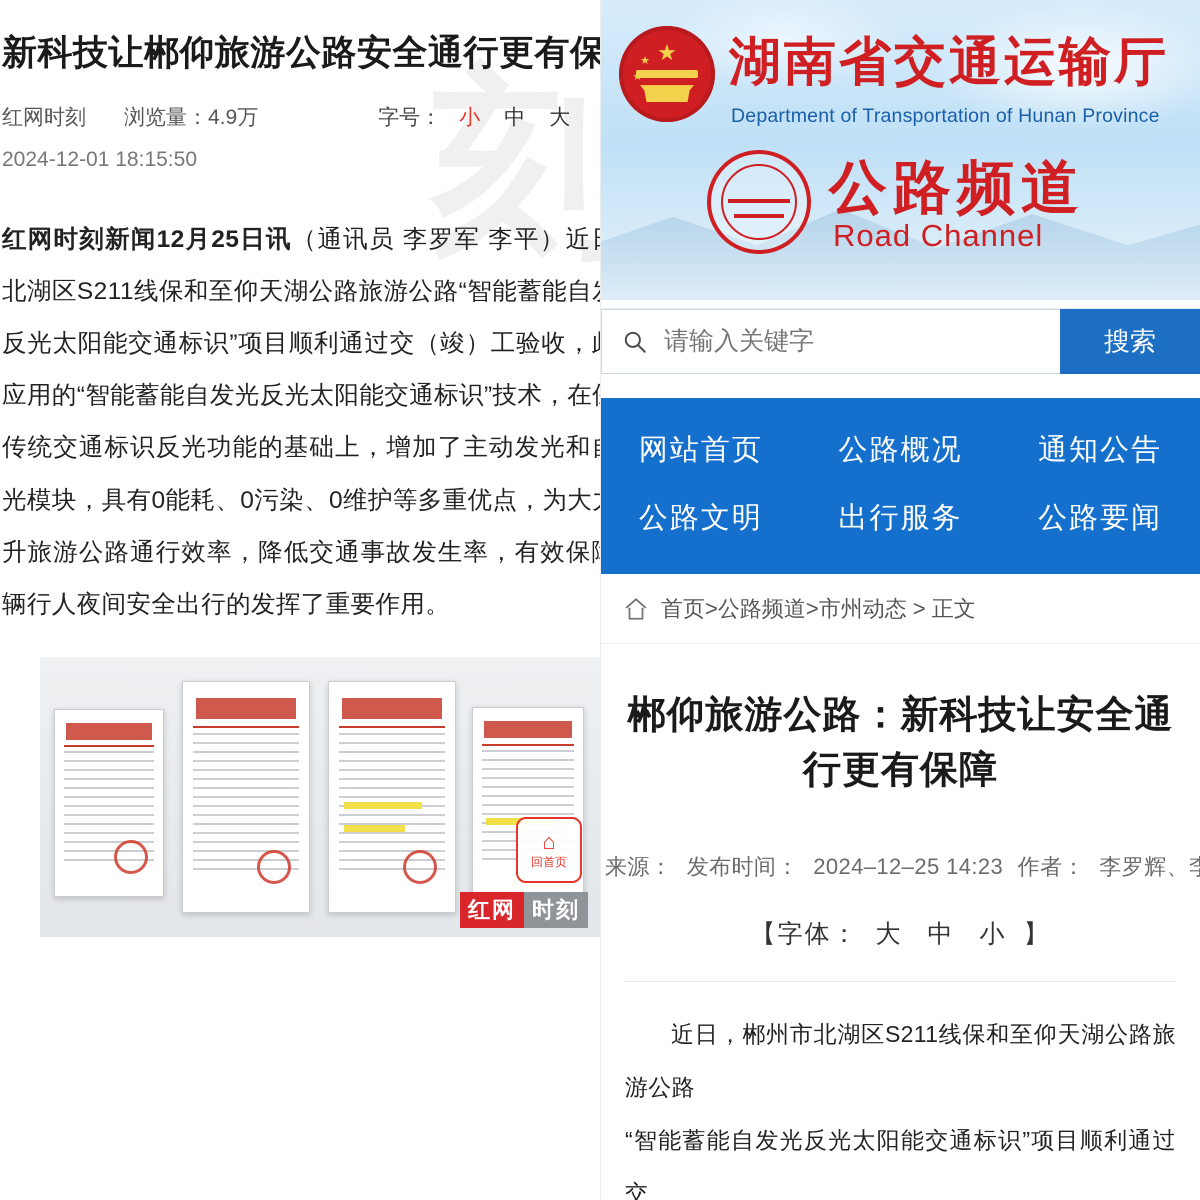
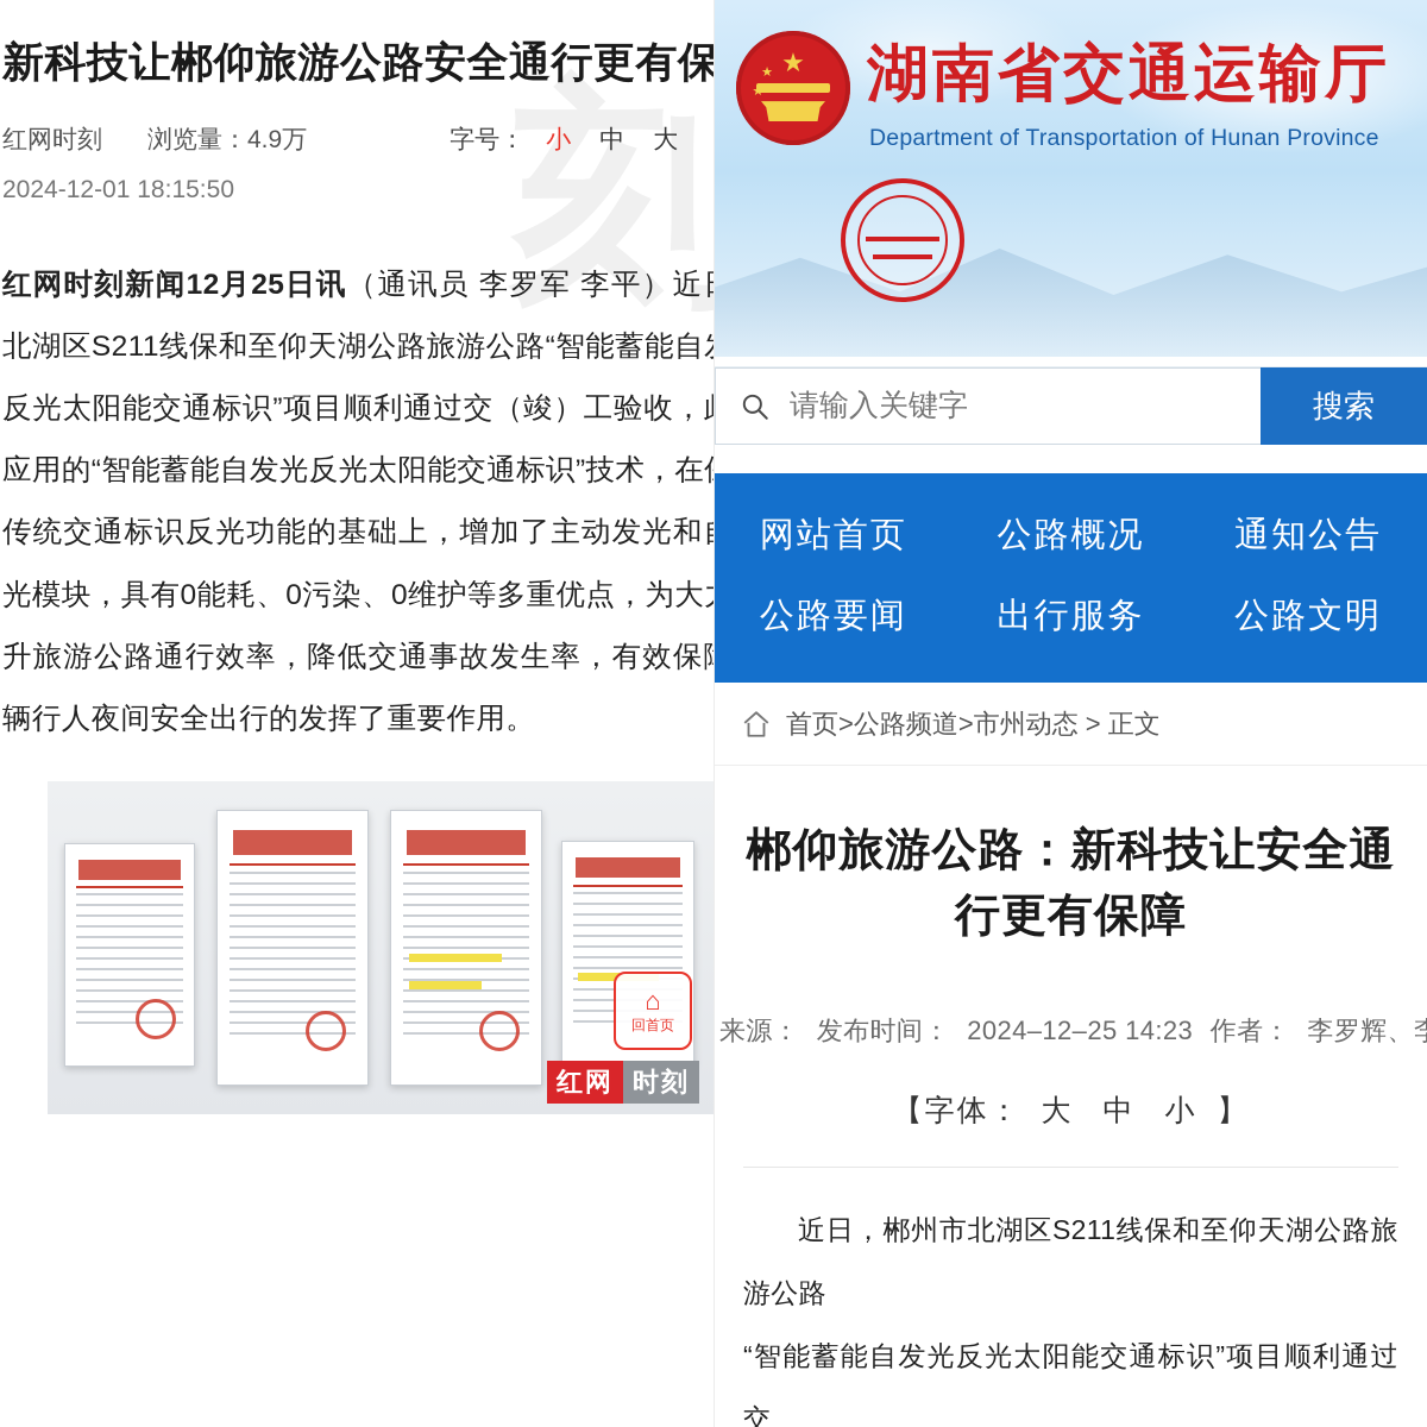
  刻
  新科技让郴仰旅游公路安全通行更有保
  红网时刻
  浏览量：4.9万
  字号：
  小
  中
  大
  2024-12-01 18:15:50
  红网时刻新闻12月25日讯（通讯员 李罗军 李平）近北湖区S211线保和至仰天湖公路旅游公路“智能蓄能自反光太阳能交通标识”项目顺利通过交（竣）工验收，应用的“智能蓄能自发光反光太阳能交通标识”技术，在传统交通标识反光功能的基础上，增加了主动发光和光模块，具有0能耗、0污染、0维护等多重优点，为大升旅游公路通行效率，降低交通事故发生率，有效保辆行人夜间安全出行的发挥了重要作用。
  ⌂
  回首页
  红网
  时刻
  ★
  ★
  湖南省交通运输厅
  Department of Transportation of Hunan Province
- 公路频道
- Road Channel
  请输入关键字
  搜索
  网站首页
  公路概况
  通知公告
- 公路文明
+ 公路要闻
  出行服务
- 公路要闻
+ 公路文明
  首页>公路频道>市州动态 > 正文
  郴仰旅游公路：新科技让安全通
  行更有保障
  来源： 发布时间： 2024–12–25 14:23 作者： 李罗辉、
  【字体： 大 中 小 】
  近日，郴州市北湖区S211线保和至仰天湖公路旅游公路
  “智能蓄能自发光反光太阳能交通标识”项目顺利通过交
